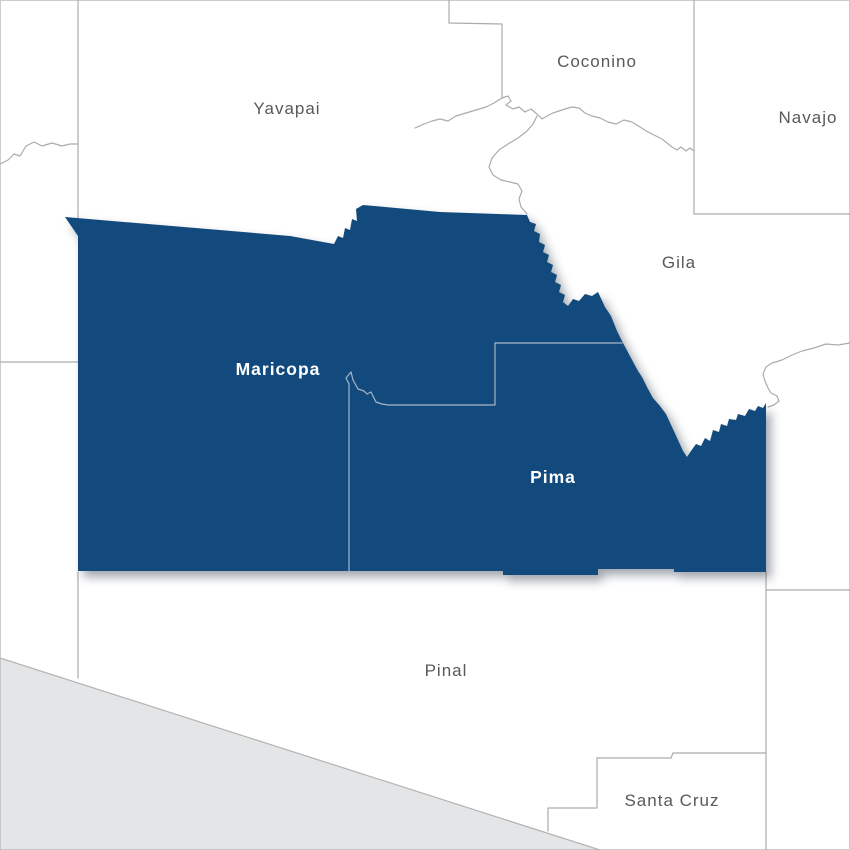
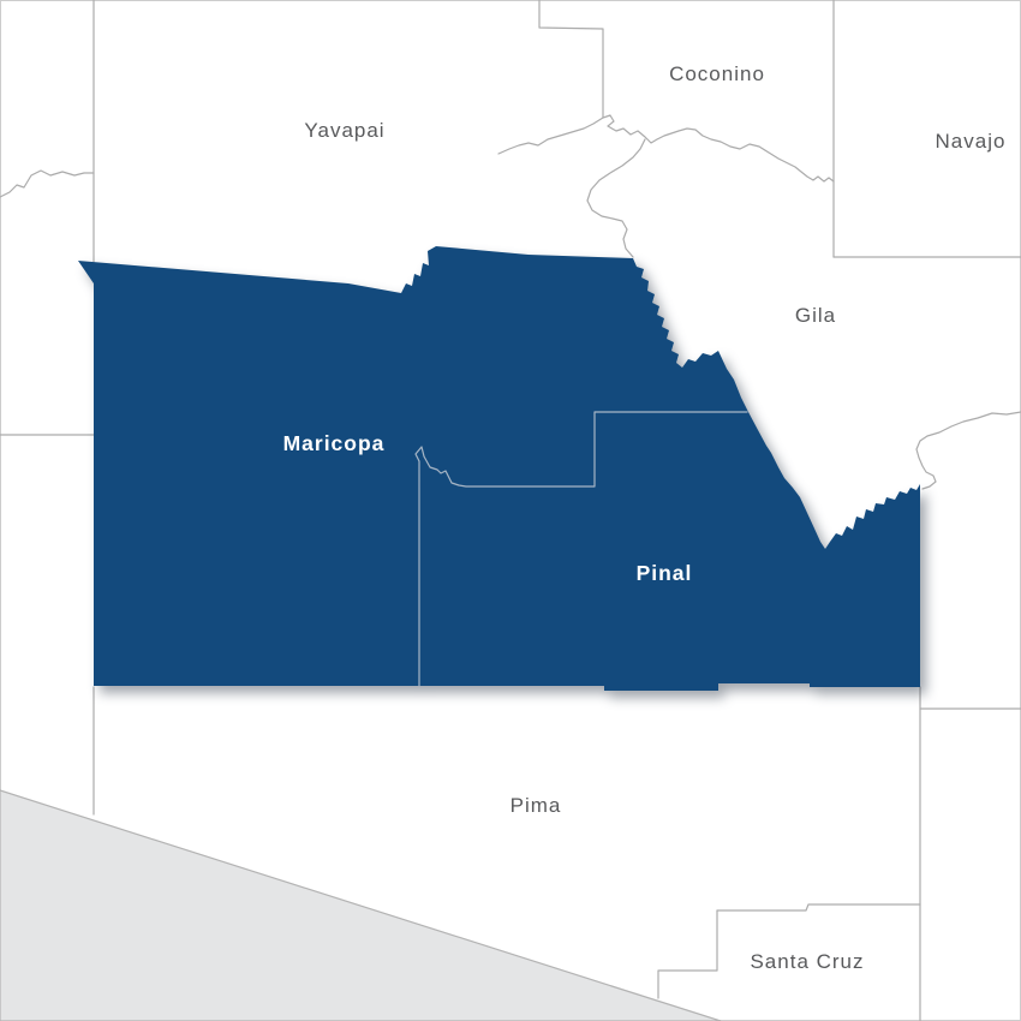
  Yavapai
  Coconino
  Navajo
  Gila
- Pinal
+ Pima
  Santa Cruz
  Maricopa
- Pima
+ Pinal
